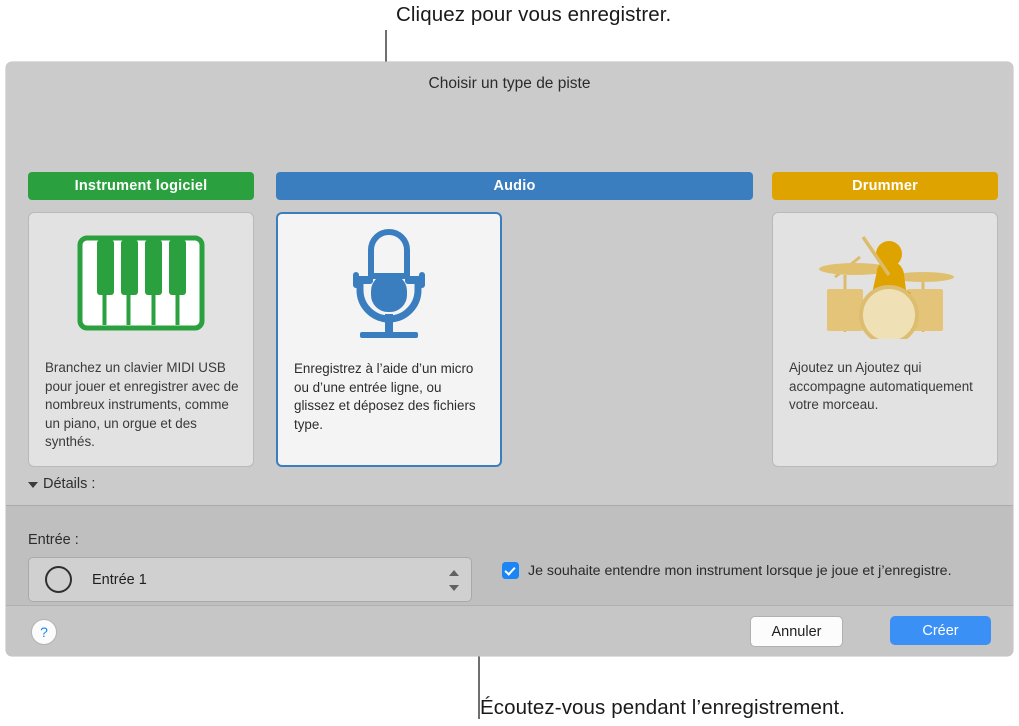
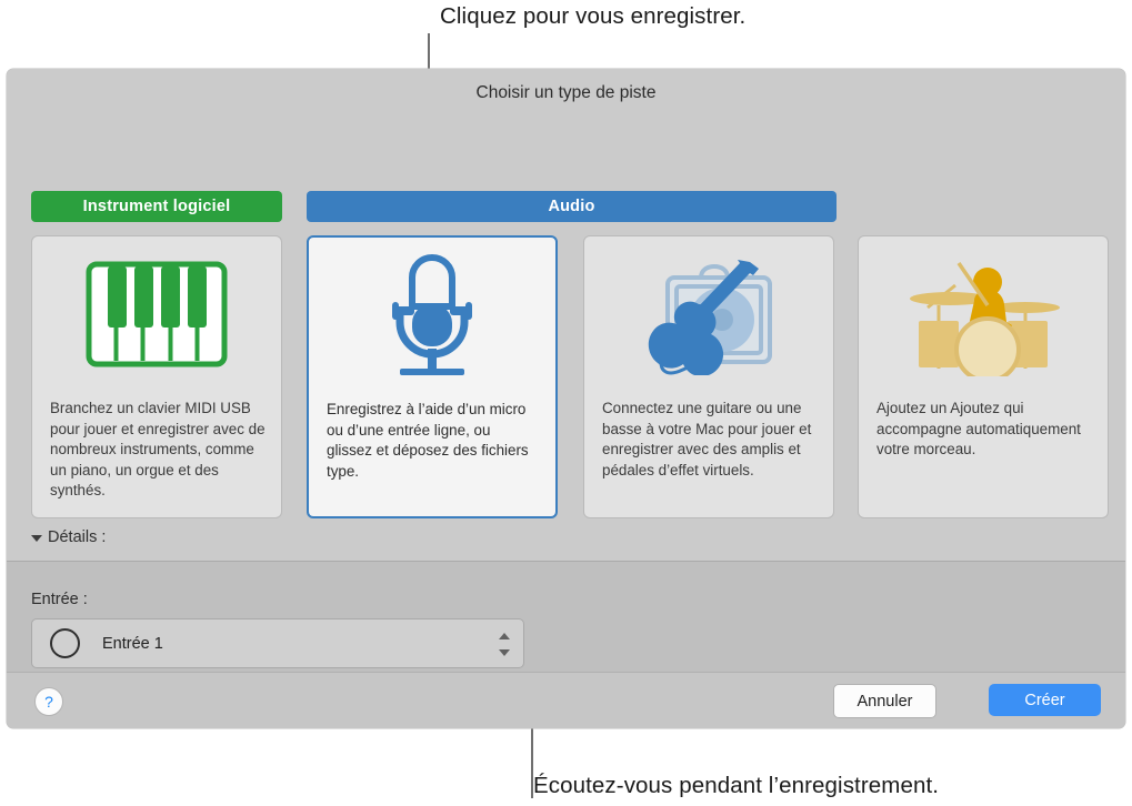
  Cliquez pour vous enregistrer.
  Écoutez-vous pendant l’enregistrement.
  Choisir un type de piste
  Instrument logiciel
  Audio
- Drummer
  Branchez un clavier MIDI USB pour jouer et enregistrer avec de nombreux instruments, comme un piano, un orgue et des synthés.
  Enregistrez à l’aide d’un micro ou d’une entrée ligne, ou glissez et déposez des fichiers type.
+ Connectez une guitare ou une basse à votre Mac pour jouer et enregistrer avec des amplis et pédales d’effet virtuels.
  Ajoutez un Ajoutez qui accompagne automatiquement votre morceau.
  Détails :
  Entrée :
  Entrée 1
- Je souhaite entendre mon instrument lorsque je joue et j’enregistre.
  ?
  Annuler
  Créer
